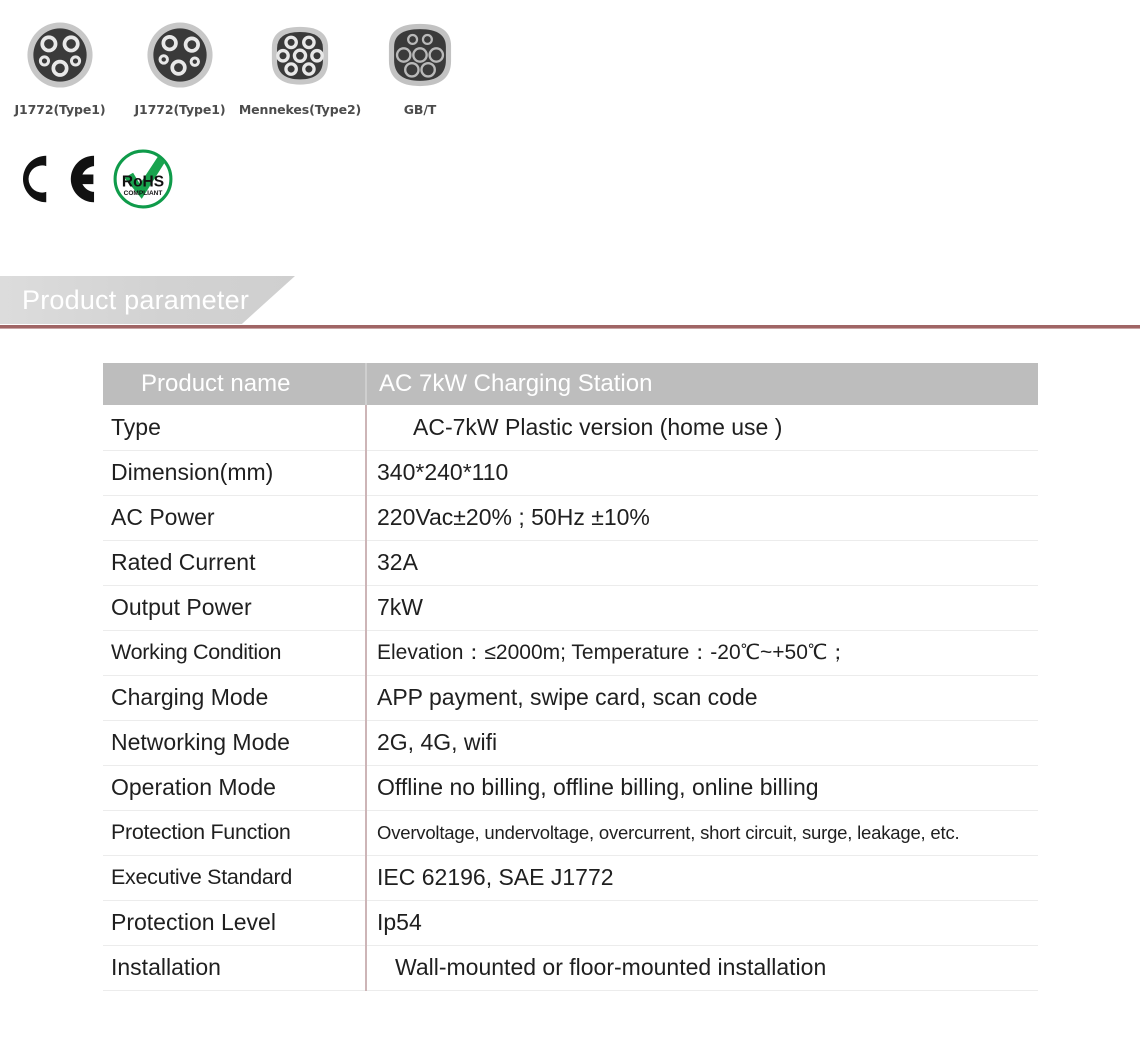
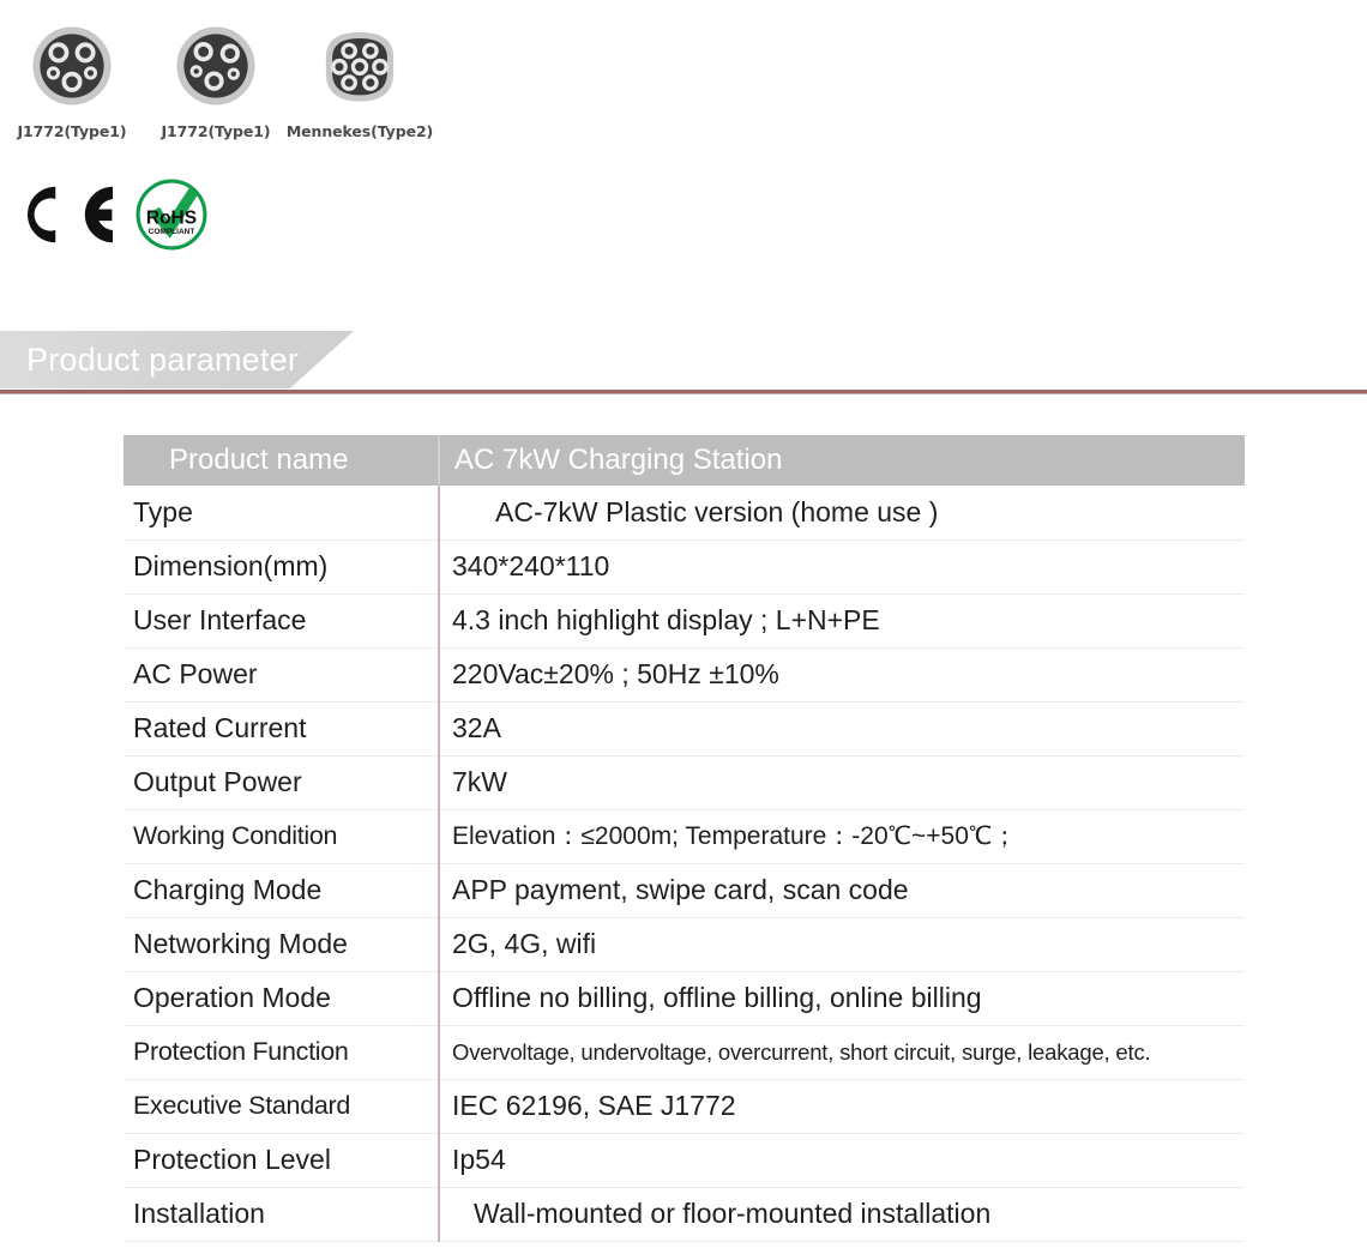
  J1772(Type1)
  J1772(Type1)
  Mennekes(Type2)
- GB/T
  RoHS
  Product parameter
  Product name	AC 7kW Charging Station
  Type	AC-7kW Plastic version (home use )
  Dimension(mm)	340*240*110
+ User Interface	4.3 inch highlight display ; L+N+PE
  AC Power	220Vac±20% ; 50Hz ±10%
  Rated Current	32A
  Output Power	7kW
  Working Condition	Elevation：≤2000m; Temperature：-20℃~+50℃；
  Charging Mode	APP payment, swipe card, scan code
  Networking Mode	2G, 4G, wifi
  Operation Mode	Offline no billing, offline billing, online billing
  Protection Function	Overvoltage, undervoltage, overcurrent, short circuit, surge, leakage, etc.
  Executive Standard	IEC 62196, SAE J1772
  Protection Level	Ip54
  Installation	Wall-mounted or floor-mounted installation
